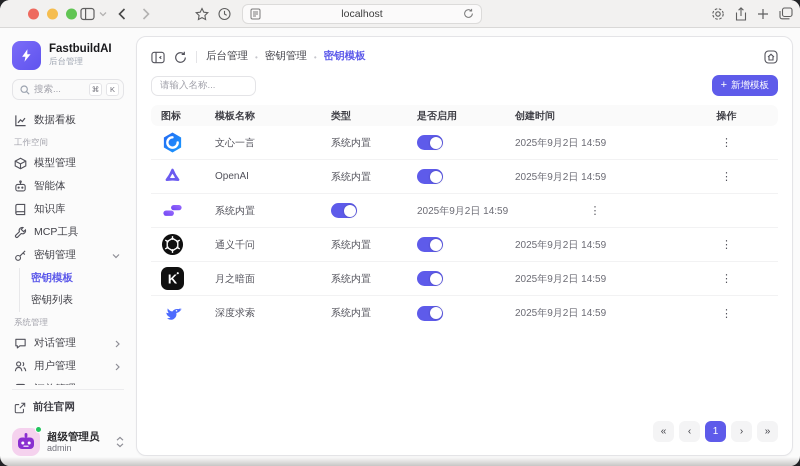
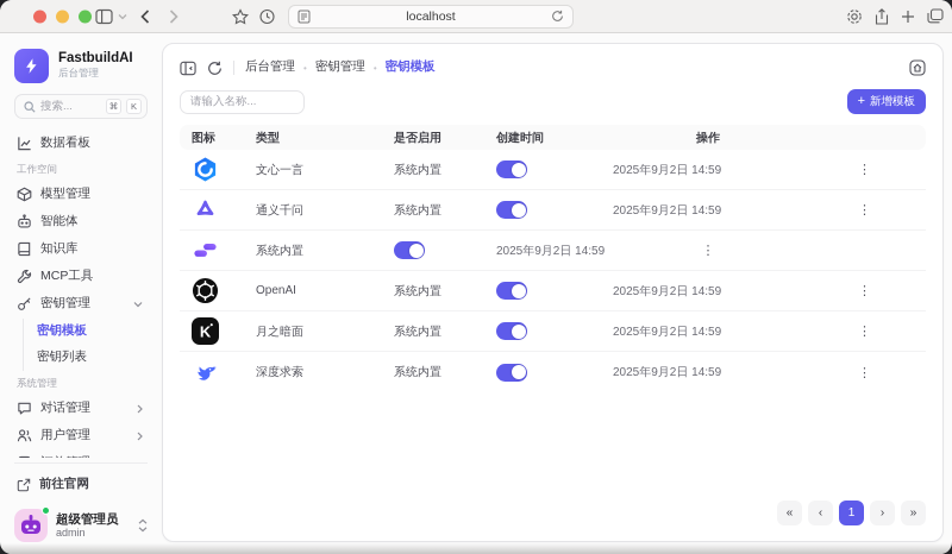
  localhost
  FastbuildAI
  后台管理
  搜索...
  ⌘
  K
  数据看板
  工作空间
  模型管理
  智能体
  知识库
  MCP工具
  密钥管理
  密钥模板
  密钥列表
  系统管理
  对话管理
  用户管理
  前往官网
  超级管理员
  admin
  后台管理
  •
  密钥管理
  •
  密钥模板
  请输入名称...
  +
  新增模板
  图标
- 模板名称
  类型
  是否启用
  创建时间
  操作
  文心一言
  系统内置
  2025年9月2日 14:59
  ⋮
- OpenAI
+ 通义千问
  系统内置
  2025年9月2日 14:59
  ⋮
  系统内置
  2025年9月2日 14:59
  ⋮
- 通义千问
+ OpenAI
  系统内置
  2025年9月2日 14:59
  ⋮
  K
  月之暗面
  系统内置
  2025年9月2日 14:59
  ⋮
  深度求索
  系统内置
  2025年9月2日 14:59
  ⋮
  «
  ‹
  1
  ›
  »
